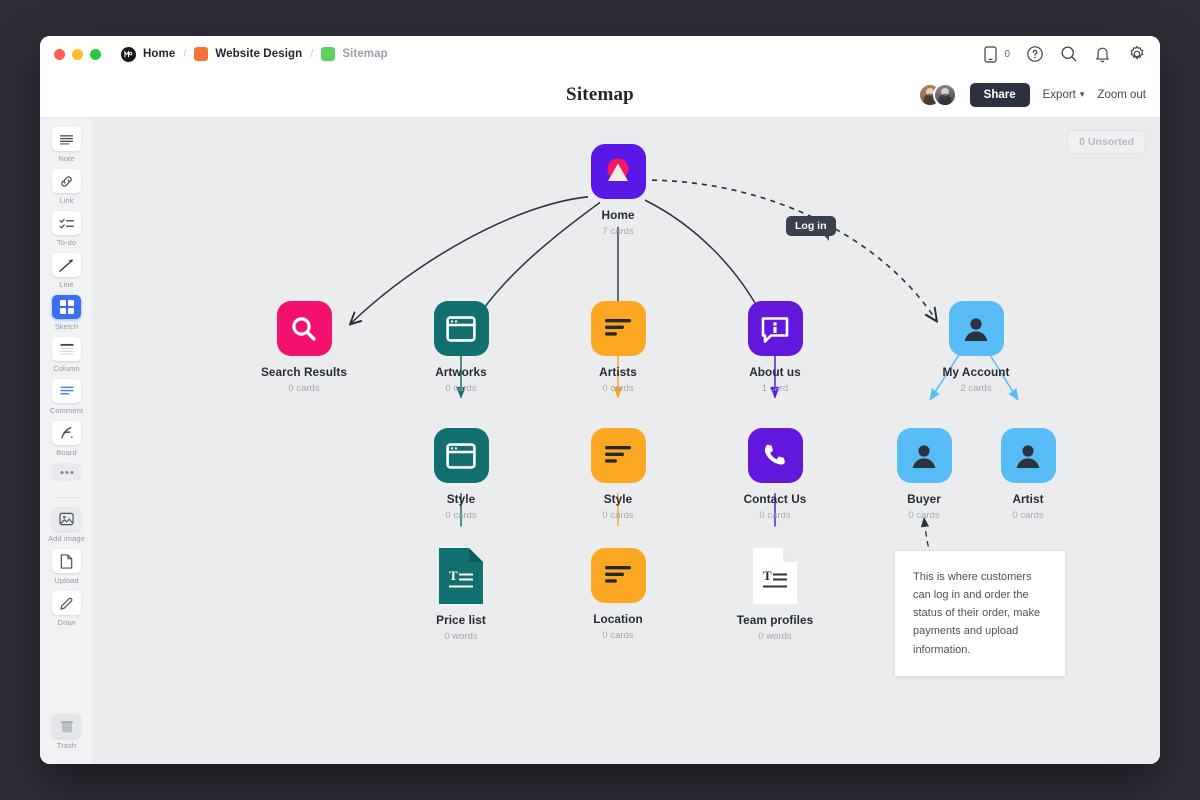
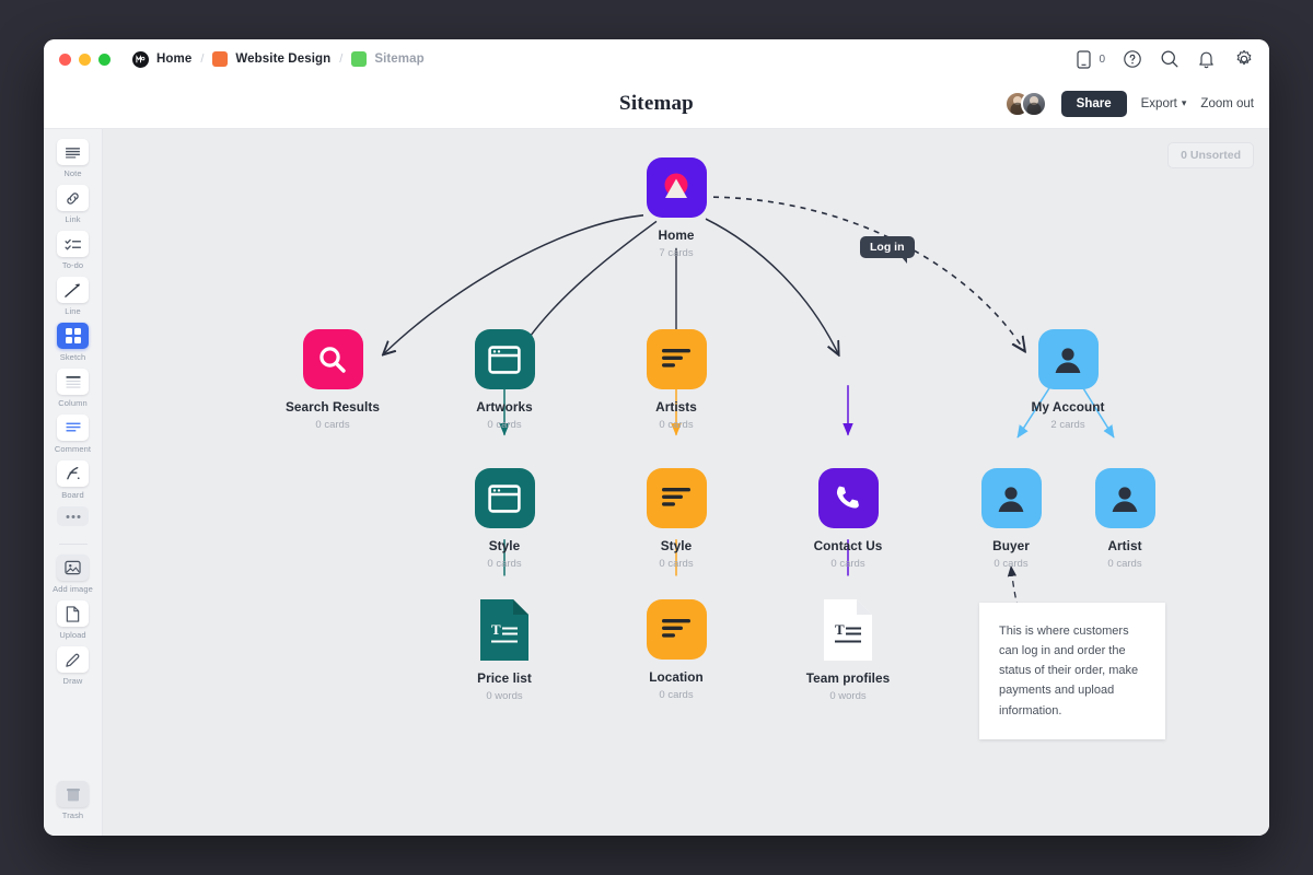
  Home
  /
  Website Design
  /
  Sitemap
  0
  Sitemap
  Share
  Export
  ▾
  Zoom out
  Note
  Link
  To-do
  Line
  Sketch
  Column
  Comment
  Board
  Add image
  Upload
  Draw
  Trash
  0 Unsorted
  Log in
  Home
  7 cards
  Search Results
  0 cards
  Artworks
  0 cards
  Artists
  0 cards
- About us
- 1 card
  My Account
  2 cards
  Style
  0 cards
  Style
  0 cards
  Contact Us
  0 cards
  Buyer
  0 cards
  Artist
  0 cards
  T
  Price list
  0 words
  Location
  0 cards
  T
  Team profiles
  0 words
  This is where customers can log in and order the status of their order, make payments and upload information.
